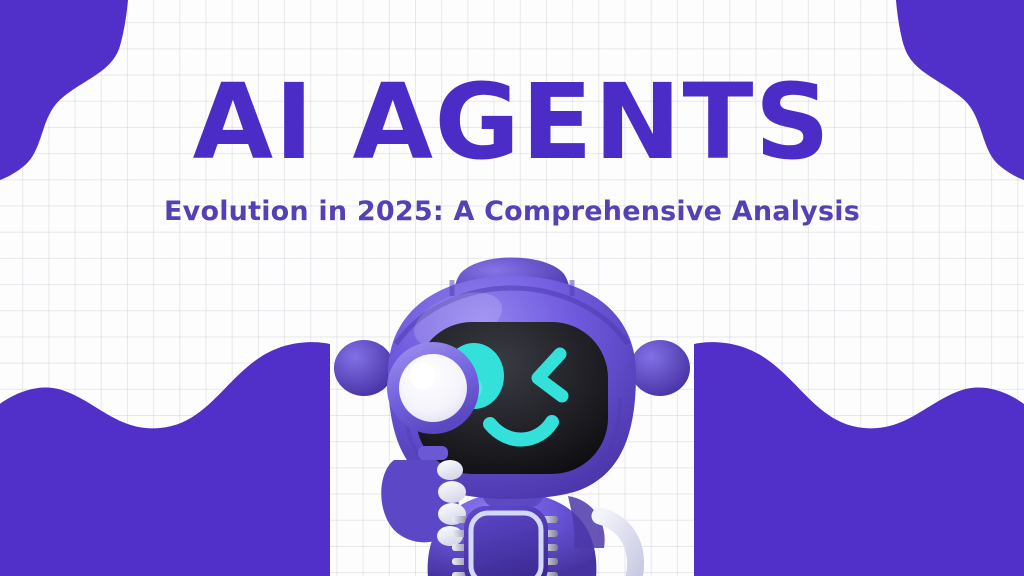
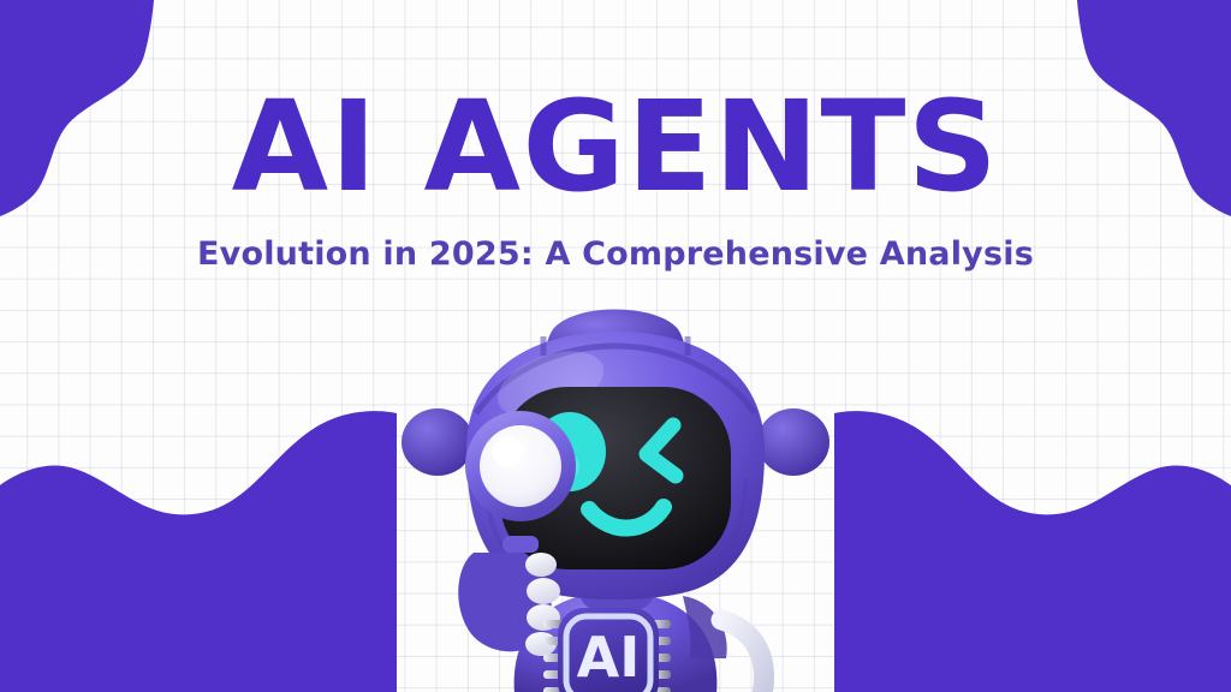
  AI AGENTS
  Evolution in 2025: A Comprehensive Analysis
+ AI
